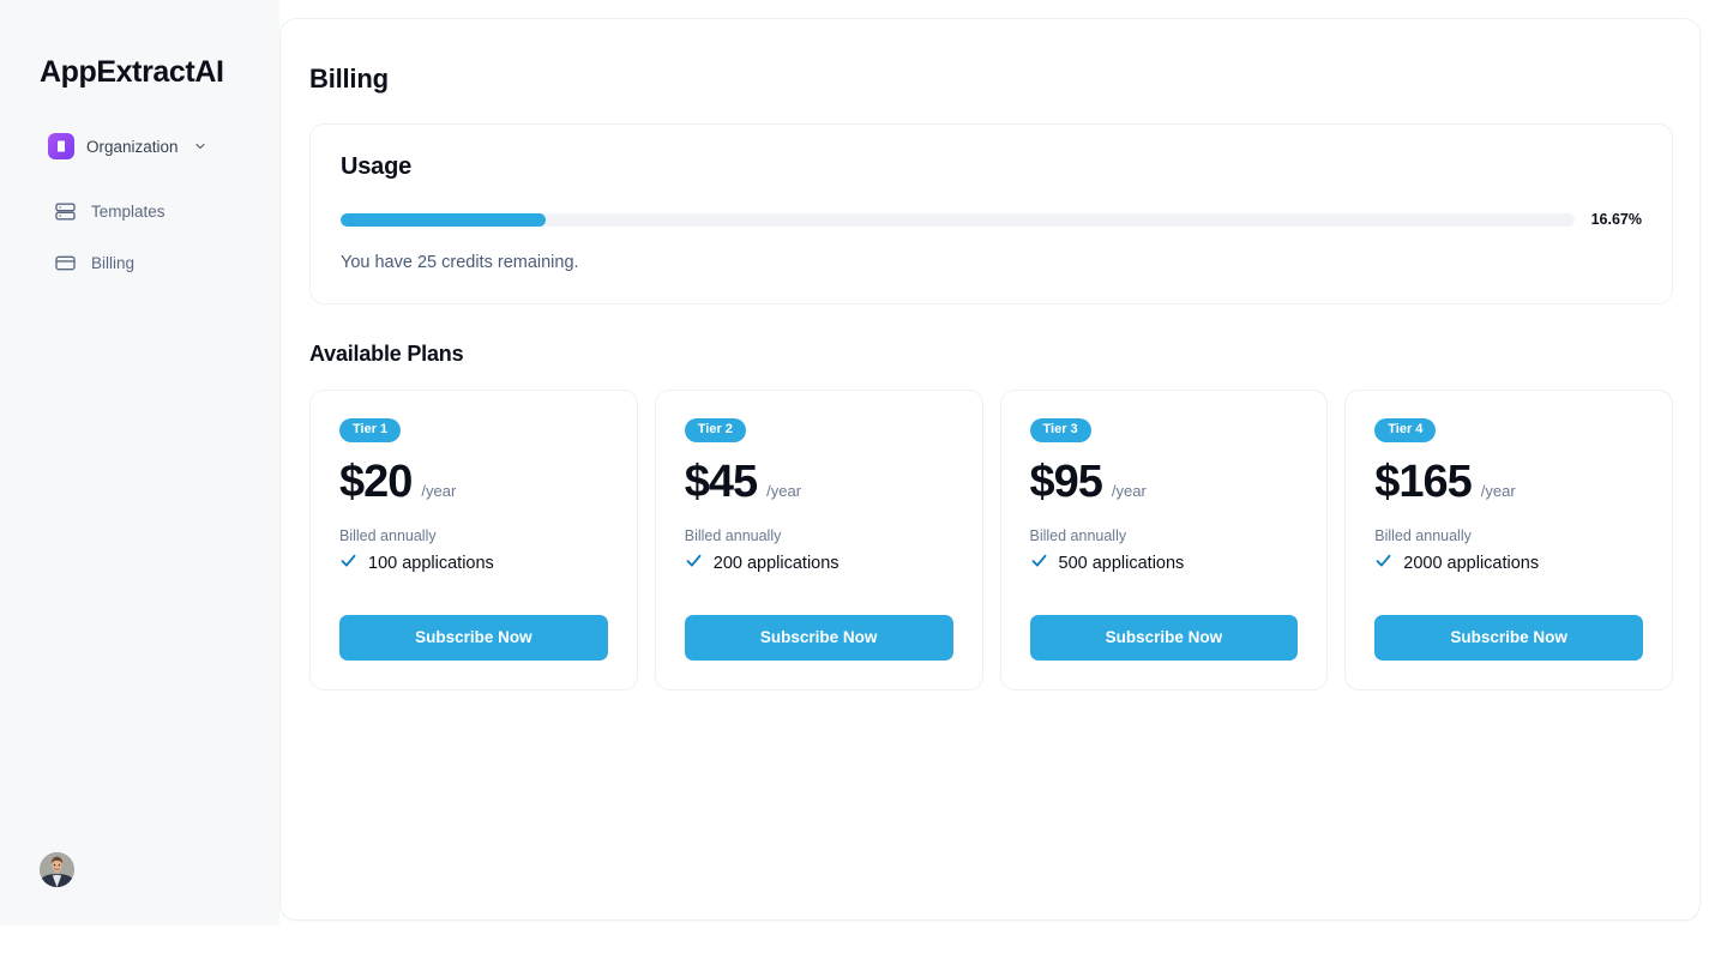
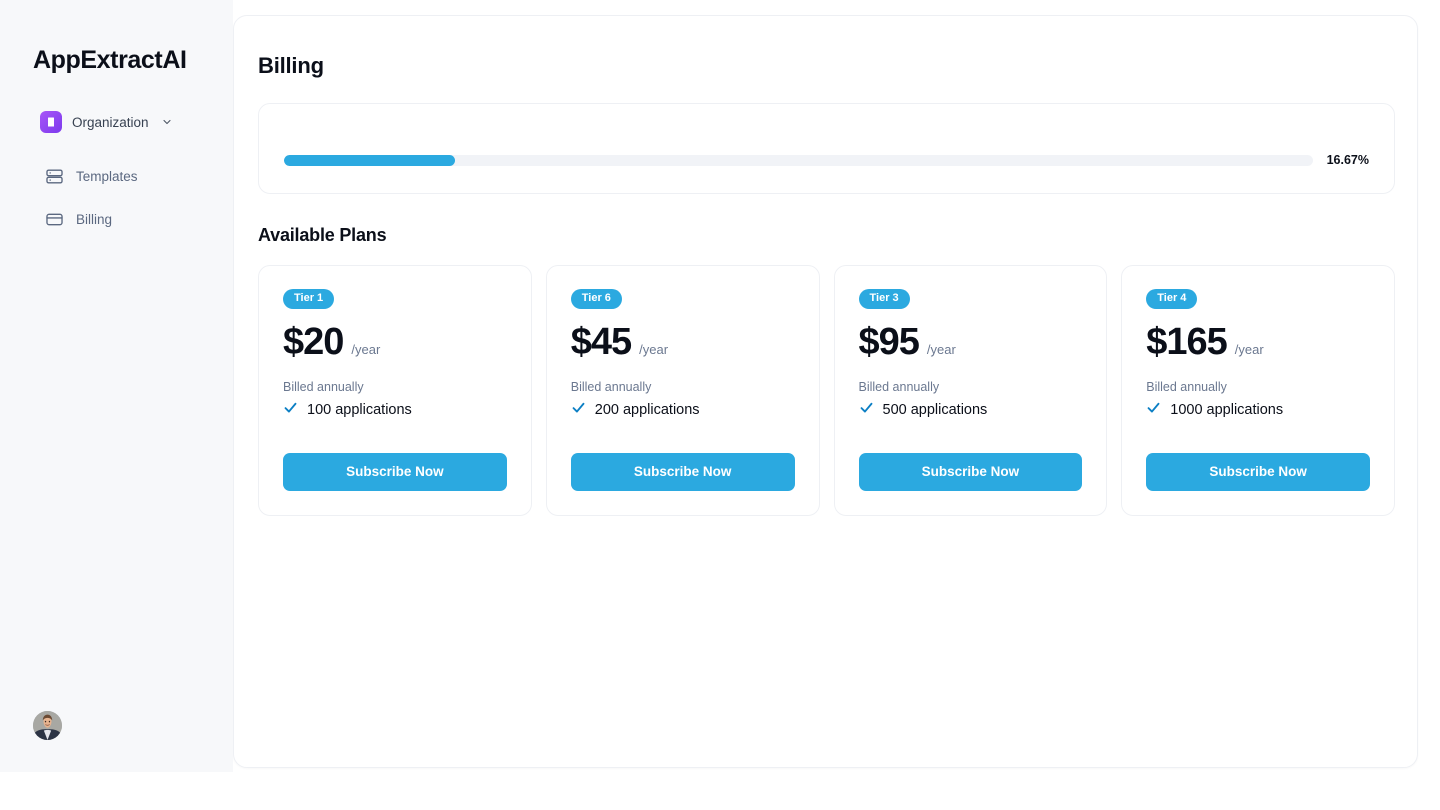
  AppExtractAI
  Organization
  Templates
  Billing
  Billing
- Usage
  16.67%
- You have 25 credits remaining.
  Available Plans
  Tier 1
  $20
  /year
  Billed annually
  100 applications
  Subscribe Now
- Tier 2
+ Tier 6
  $45
  /year
  Billed annually
  200 applications
  Subscribe Now
  Tier 3
  $95
  /year
  Billed annually
  500 applications
  Subscribe Now
  Tier 4
  $165
  /year
  Billed annually
- 2000 applications
+ 1000 applications
  Subscribe Now
